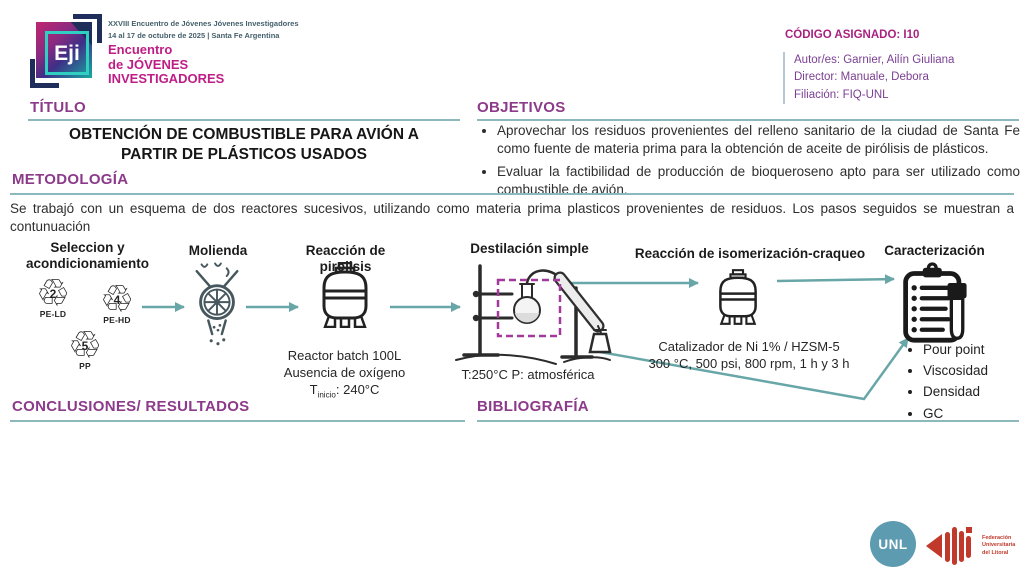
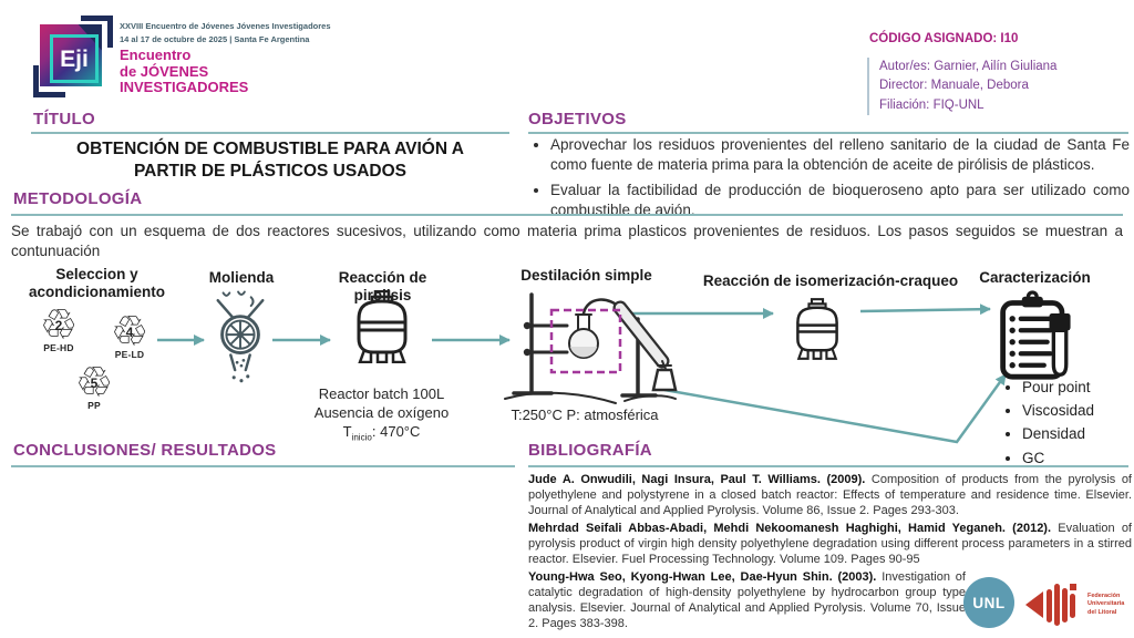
  Eji
  XXVIII Encuentro de Jóvenes Jóvenes Investigadores
  14 al 17 de octubre de 2025 | Santa Fe Argentina
  Encuentro
  de JÓVENES
  INVESTIGADORES
  CÓDIGO ASIGNADO: I10
  Autor/es: Garnier, Ailín Giuliana
  Director: Manuale, Debora
  Filiación: FIQ-UNL
  TÍTULO
  OBTENCIÓN DE COMBUSTIBLE PARA AVIÓN A PARTIR DE PLÁSTICOS USADOS
  OBJETIVOS
  Aprovechar los residuos provenientes del relleno sanitario de la ciudad de Santa Fe como fuente de materia prima para la obtención de aceite de pirólisis de plásticos.
  Evaluar la factibilidad de producción de bioqueroseno apto para ser utilizado como combustible de avión.
  METODOLOGÍA
  Se trabajó con un esquema de dos reactores sucesivos, utilizando como materia prima plasticos provenientes de residuos. Los pasos seguidos se muestran a contunuación
  Seleccion y acondicionamiento
  ♲
  2
- PE-LD
+ PE-HD
  ♲
  4
- PE-HD
+ PE-LD
  ♲
  5
  PP
  Molienda
  Reacción de pirolsis
  Reactor batch 100L
  Ausencia de oxígeno
- Tinicio: 240°C
+ Tinicio: 470°C
  Destilación simple
  T:250°C P: atmosférica
  Reacción de isomerización-craqueo
- Catalizador de Ni 1% / HZSM-5
- 300 °C, 500 psi, 800 rpm, 1 h y 3 h
  Caracterización
  Pour point
  Viscosidad
  Densidad
  GC
  CONCLUSIONES/ RESULTADOS
  BIBLIOGRAFÍA
+ Jude A. Onwudili, Nagi Insura, Paul T. Williams. (2009). Composition of products from the pyrolysis of polyethylene and polystyrene in a closed batch reactor: Effects of temperature and residence time. Elsevier. Journal of Analytical and Applied Pyrolysis. Volume 86, Issue 2. Pages 293-303.
+ Mehrdad Seifali Abbas-Abadi, Mehdi Nekoomanesh Haghighi, Hamid Yeganeh. (2012). Evaluation of pyrolysis product of virgin high density polyethylene degradation using different process parameters in a stirred reactor. Elsevier. Fuel Processing Technology. Volume 109. Pages 90-95
+ Young-Hwa Seo, Kyong-Hwan Lee, Dae-Hyun Shin. (2003). Investigation of catalytic degradation of high-density polyethylene by hydrocarbon group type analysis. Elsevier. Journal of Analytical and Applied Pyrolysis. Volume 70, Issue 2. Pages 383-398.
  UNL
